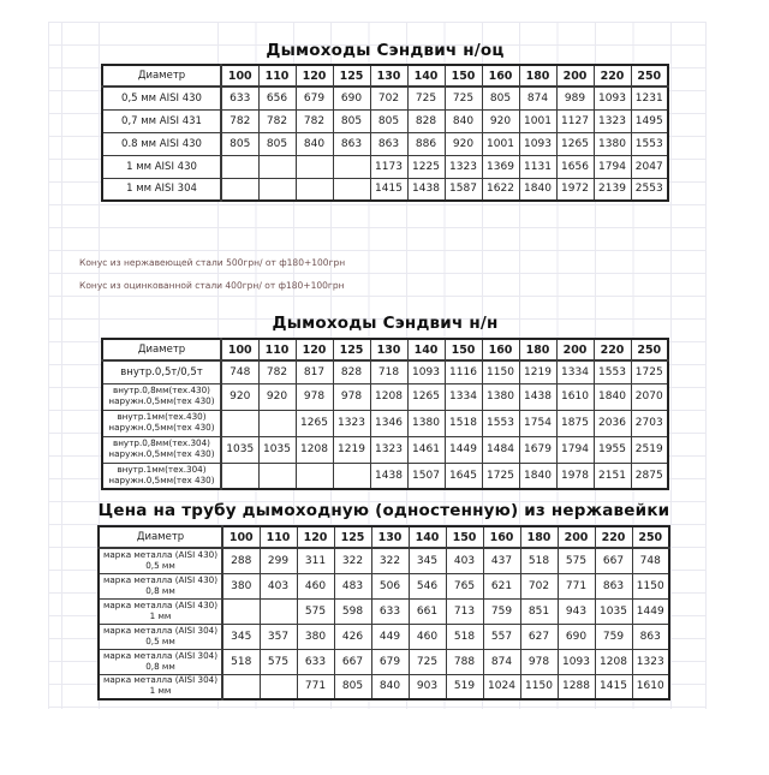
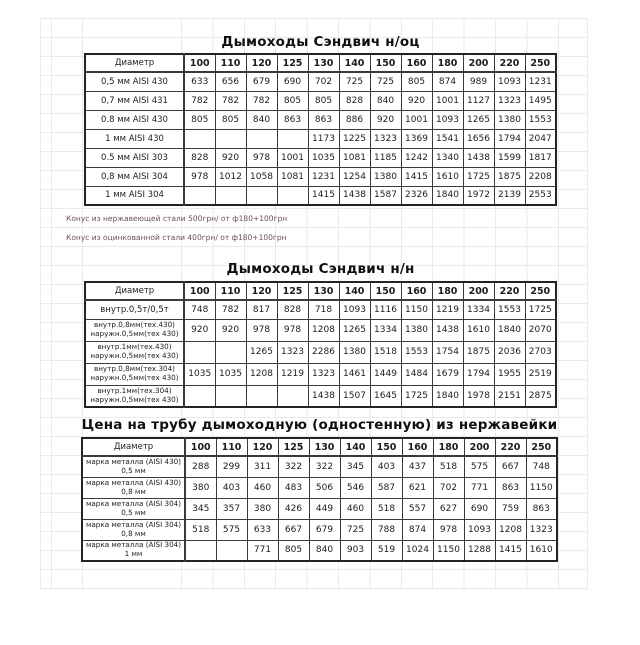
  Дымоходы Сэндвич н/оц
  Диаметр	100	110	120	125	130	140	150	160	180	200	220	250
  0,5 мм AISI 430	633	656	679	690	702	725	725	805	874	989	1093	1231
  0,7 мм AISI 431	782	782	782	805	805	828	840	920	1001	1127	1323	1495
  0.8 мм AISI 430	805	805	840	863	863	886	920	1001	1093	1265	1380	1553
- 1 мм AISI 430					1173	1225	1323	1369	1131	1656	1794	2047
+ 1 мм AISI 430					1173	1225	1323	1369	1541	1656	1794	2047
+ 0.5 мм AISI 303	828	920	978	1001	1035	1081	1185	1242	1340	1438	1599	1817
+ 0,8 мм AISI 304	978	1012	1058	1081	1231	1254	1380	1415	1610	1725	1875	2208
- 1 мм AISI 304					1415	1438	1587	1622	1840	1972	2139	2553
+ 1 мм AISI 304					1415	1438	1587	2326	1840	1972	2139	2553
  Конус из нержавеющей стали 500грн/ от ф180+100грн
  Конус из оцинкованной стали 400грн/ от ф180+100грн
  Дымоходы Сэндвич н/н
  Диаметр	100	110	120	125	130	140	150	160	180	200	220	250
  внутр.0,5т/0,5т	748	782	817	828	718	1093	1116	1150	1219	1334	1553	1725
  внутр.0,8мм(тех.430)наружн.0,5мм(тех 430)	920	920	978	978	1208	1265	1334	1380	1438	1610	1840	2070
- внутр.1мм(тех.430)наружн.0,5мм(тех 430)			1265	1323	1346	1380	1518	1553	1754	1875	2036	2703
+ внутр.1мм(тех.430)наружн.0,5мм(тех 430)			1265	1323	2286	1380	1518	1553	1754	1875	2036	2703
  внутр.0,8мм(тех.304)наружн.0,5мм(тех 430)	1035	1035	1208	1219	1323	1461	1449	1484	1679	1794	1955	2519
  внутр.1мм(тех.304)наружн.0,5мм(тех 430)					1438	1507	1645	1725	1840	1978	2151	2875
  Цена на трубу дымоходную (одностенную) из нержавейки
  Диаметр	100	110	120	125	130	140	150	160	180	200	220	250
  марка металла (AISI 430)0,5 мм	288	299	311	322	322	345	403	437	518	575	667	748
- марка металла (AISI 430)0,8 мм	380	403	460	483	506	546	765	621	702	771	863	1150
+ марка металла (AISI 430)0,8 мм	380	403	460	483	506	546	587	621	702	771	863	1150
- марка металла (AISI 430)1 мм			575	598	633	661	713	759	851	943	1035	1449
  марка металла (AISI 304)0,5 мм	345	357	380	426	449	460	518	557	627	690	759	863
  марка металла (AISI 304)0,8 мм	518	575	633	667	679	725	788	874	978	1093	1208	1323
  марка металла (AISI 304)1 мм			771	805	840	903	519	1024	1150	1288	1415	1610
